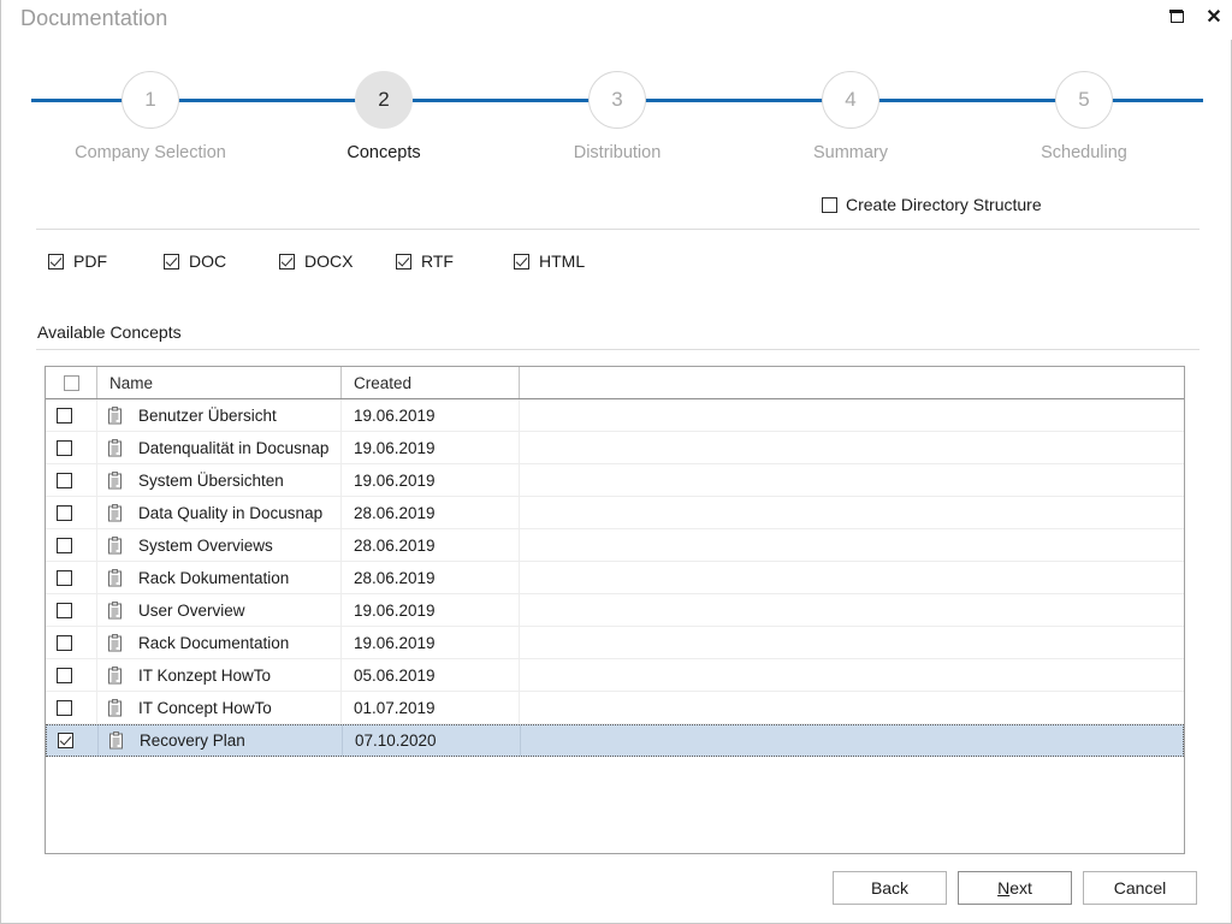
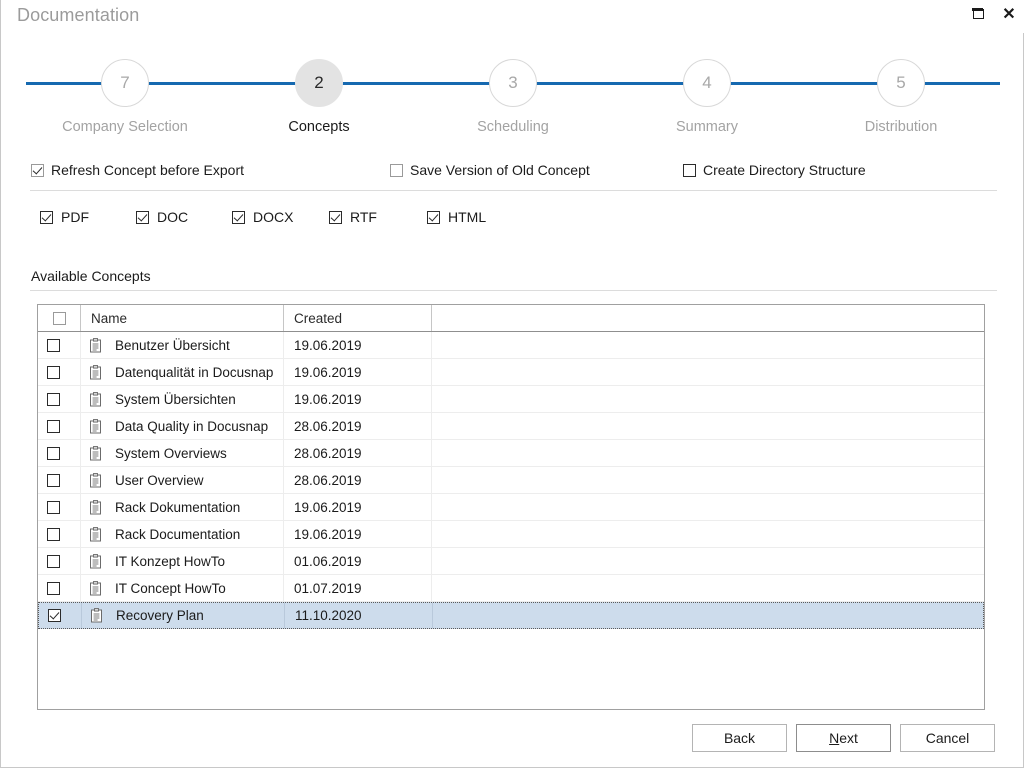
  Documentation
  ✕
- 1
+ 7
  Company Selection
  2
  Concepts
  3
- Distribution
+ Scheduling
  4
  Summary
  5
- Scheduling
+ Distribution
+ Refresh Concept before Export
+ Save Version of Old Concept
  Create Directory Structure
  PDF
  DOC
  DOCX
  RTF
  HTML
  Available Concepts
  Name
  Created
  Benutzer Übersicht
  19.06.2019
  Datenqualität in Docusnap
  19.06.2019
  System Übersichten
  19.06.2019
  Data Quality in Docusnap
  28.06.2019
  System Overviews
  28.06.2019
- Rack Dokumentation
+ User Overview
  28.06.2019
- User Overview
+ Rack Dokumentation
  19.06.2019
  Rack Documentation
  19.06.2019
  IT Konzept HowTo
- 05.06.2019
+ 01.06.2019
  IT Concept HowTo
  01.07.2019
  Recovery Plan
- 07.10.2020
+ 11.10.2020
  Back
  N
  ext
  Cancel
